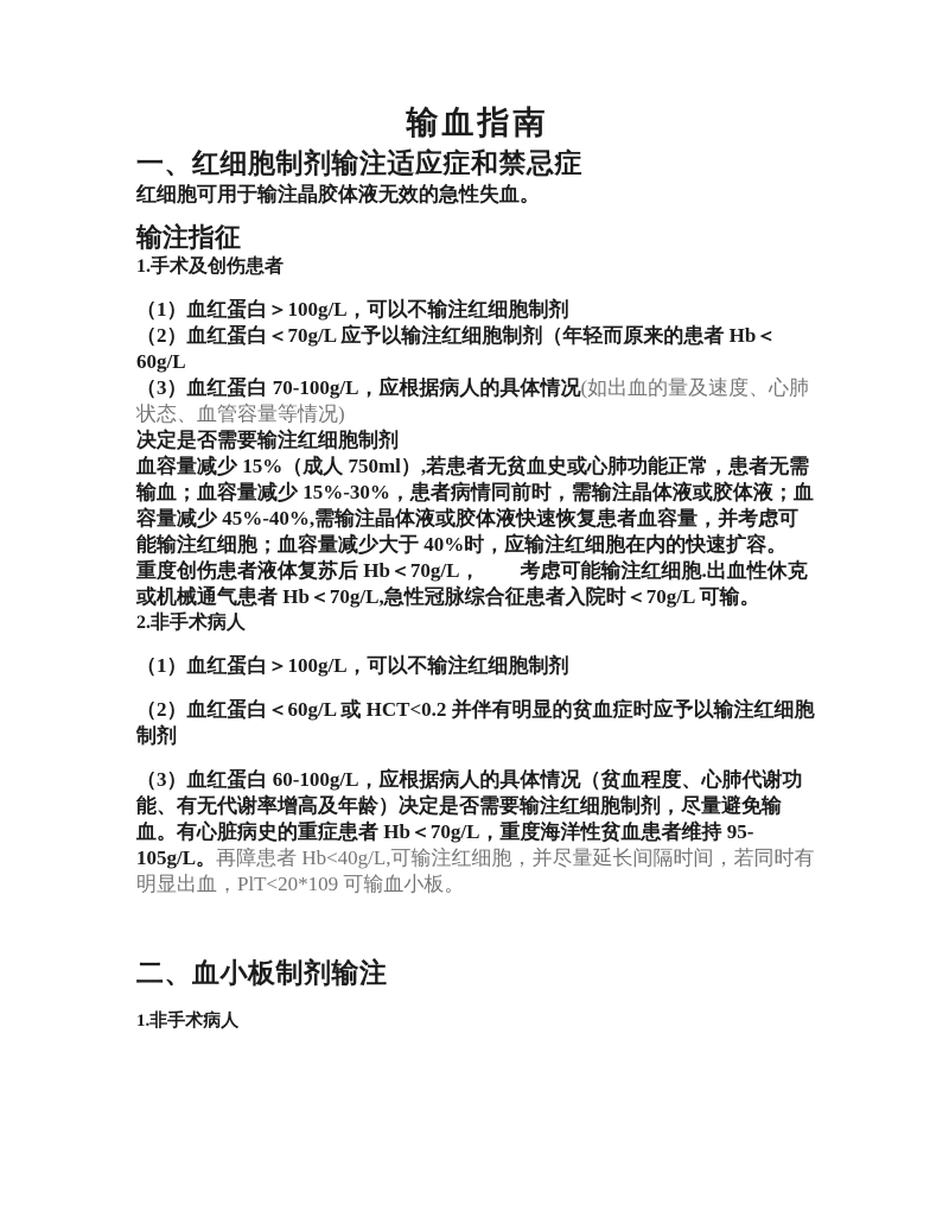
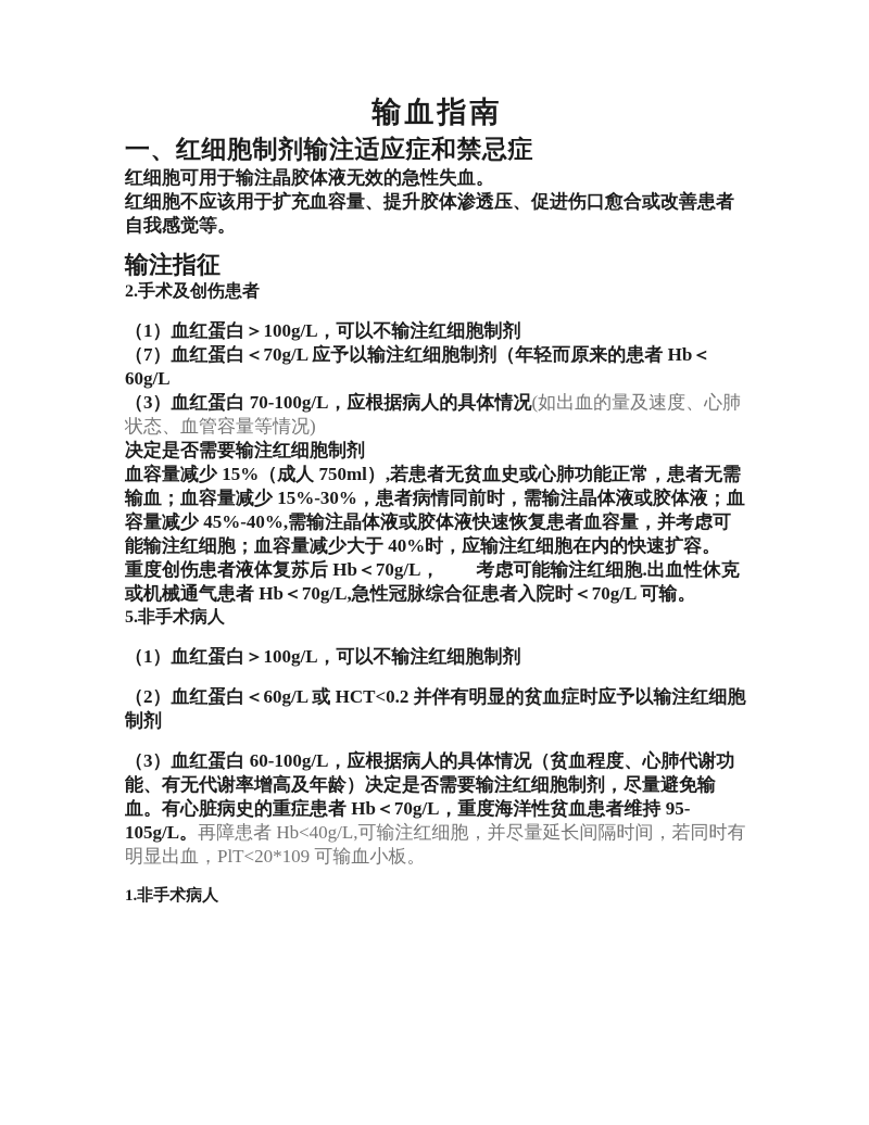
  输血指南
  一、红细胞制剂输注适应症和禁忌症
  红细胞可用于输注晶胶体液无效的急性失血。
+ 红细胞不应该用于扩充血容量、提升胶体渗透压、促进伤口愈合或改善患者自我感觉等。
  输注指征
- 1.手术及创伤患者
+ 2.手术及创伤患者
  （1）血红蛋白＞100g/L，可以不输注红细胞制剂
- （2）血红蛋白＜70g/L 应予以输注红细胞制剂（年轻而原来的患者 Hb＜60g/L
+ （7）血红蛋白＜70g/L 应予以输注红细胞制剂（年轻而原来的患者 Hb＜60g/L
  （3）血红蛋白 70-100g/L，应根据病人的具体情况(如出血的量及速度、心肺状态、血管容量等情况)
  决定是否需要输注红细胞制剂
  血容量减少 15%（成人 750ml）,若患者无贫血史或心肺功能正常，患者无需输血；血容量减少 15%-30%，患者病情同前时，需输注晶体液或胶体液；血容量减少 45%-40%,需输注晶体液或胶体液快速恢复患者血容量，并考虑可能输注红细胞；血容量减少大于 40%时，应输注红细胞在内的快速扩容。
  重度创伤患者液体复苏后 Hb＜70g/L， 考虑可能输注红细胞.出血性休克或机械通气患者 Hb＜70g/L,急性冠脉综合征患者入院时＜70g/L 可输。
- 2.非手术病人
+ 5.非手术病人
  （1）血红蛋白＞100g/L，可以不输注红细胞制剂
  （2）血红蛋白＜60g/L 或 HCT<0.2 并伴有明显的贫血症时应予以输注红细胞制剂
  （3）血红蛋白 60-100g/L，应根据病人的具体情况（贫血程度、心肺代谢功能、有无代谢率增高及年龄）决定是否需要输注红细胞制剂，尽量避免输血。有心脏病史的重症患者 Hb＜70g/L，重度海洋性贫血患者维持 95-105g/L。再障患者 Hb<40g/L,可输注红细胞，并尽量延长间隔时间，若同时有明显出血，PlT<20*109 可输血小板。
- 二、血小板制剂输注
  1.非手术病人
